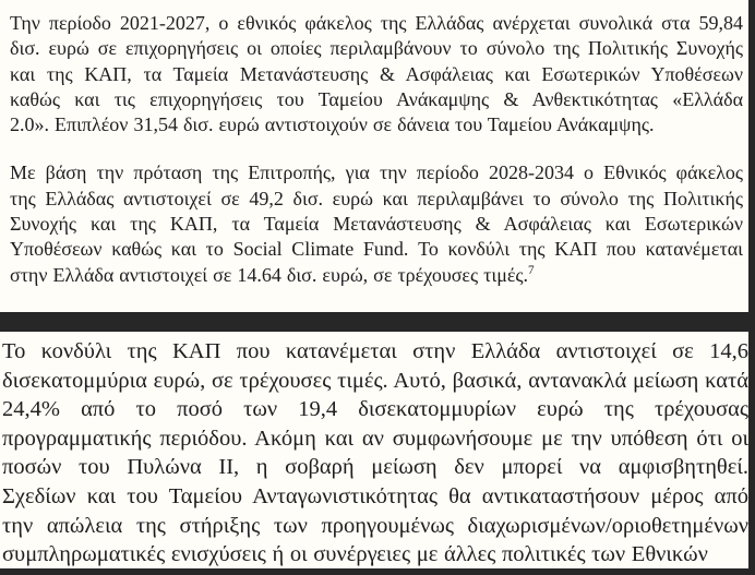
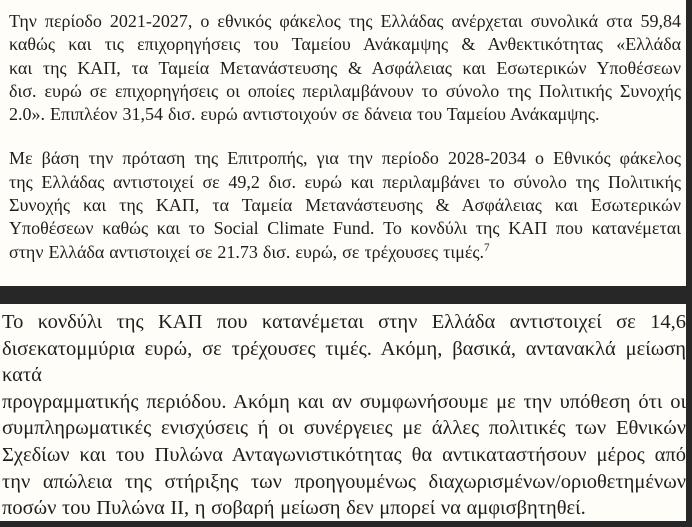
  Την περίοδο 2021-2027, ο εθνικός φάκελος της Ελλάδας ανέρχεται συνολικά στα 59,84
- δισ. ευρώ σε επιχορηγήσεις οι οποίες περιλαμβάνουν το σύνολο της Πολιτικής Συνοχής
+ καθώς και τις επιχορηγήσεις του Ταμείου Ανάκαμψης & Ανθεκτικότητας «Ελλάδα
  και της ΚΑΠ, τα Ταμεία Μετανάστευσης & Ασφάλειας και Εσωτερικών Υποθέσεων
- καθώς και τις επιχορηγήσεις του Ταμείου Ανάκαμψης & Ανθεκτικότητας «Ελλάδα
+ δισ. ευρώ σε επιχορηγήσεις οι οποίες περιλαμβάνουν το σύνολο της Πολιτικής Συνοχής
  2.0». Επιπλέον 31,54 δισ. ευρώ αντιστοιχούν σε δάνεια του Ταμείου Ανάκαμψης.
  Με βάση την πρόταση της Επιτροπής, για την περίοδο 2028-2034 ο Εθνικός φάκελος
  της Ελλάδας αντιστοιχεί σε 49,2 δισ. ευρώ και περιλαμβάνει το σύνολο της Πολιτικής
  Συνοχής και της ΚΑΠ, τα Ταμεία Μετανάστευσης & Ασφάλειας και Εσωτερικών
  Υποθέσεων καθώς και το Social Climate Fund. Το κονδύλι της ΚΑΠ που κατανέμεται
- στην Ελλάδα αντιστοιχεί σε 14.64 δισ. ευρώ, σε τρέχουσες τιμές.7
+ στην Ελλάδα αντιστοιχεί σε 21.73 δισ. ευρώ, σε τρέχουσες τιμές.7
  Το κονδύλι της ΚΑΠ που κατανέμεται στην Ελλάδα αντιστοιχεί σε 14,6
- δισεκατομμύρια ευρώ, σε τρέχουσες τιμές. Αυτό, βασικά, αντανακλά μείωση κατά
+ δισεκατομμύρια ευρώ, σε τρέχουσες τιμές. Ακόμη, βασικά, αντανακλά μείωση κατά
- 24,4% από το ποσό των 19,4 δισεκατομμυρίων ευρώ της τρέχουσας
  προγραμματικής περιόδου. Ακόμη και αν συμφωνήσουμε με την υπόθεση ότι οι
- ποσών του Πυλώνα II, η σοβαρή μείωση δεν μπορεί να αμφισβητηθεί.
+ συμπληρωματικές ενισχύσεις ή οι συνέργειες με άλλες πολιτικές των Εθνικών
- Σχεδίων και του Ταμείου Ανταγωνιστικότητας θα αντικαταστήσουν μέρος από
+ Σχεδίων και του Πυλώνα Ανταγωνιστικότητας θα αντικαταστήσουν μέρος από
  την απώλεια της στήριξης των προηγουμένως διαχωρισμένων/οριοθετημένων
- συμπληρωματικές ενισχύσεις ή οι συνέργειες με άλλες πολιτικές των Εθνικών
+ ποσών του Πυλώνα II, η σοβαρή μείωση δεν μπορεί να αμφισβητηθεί.
